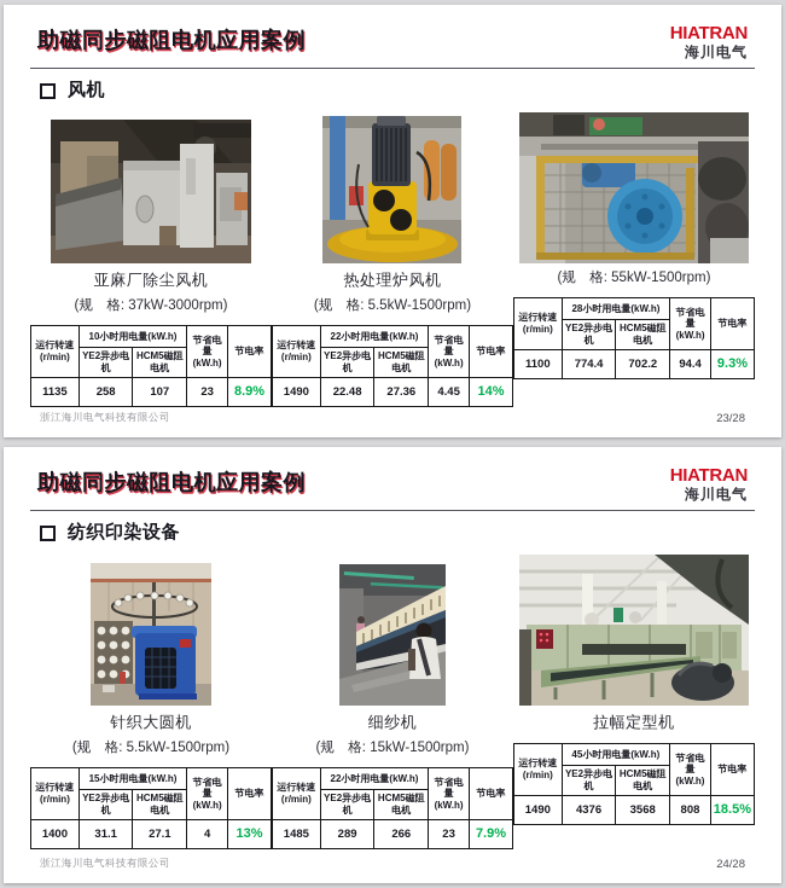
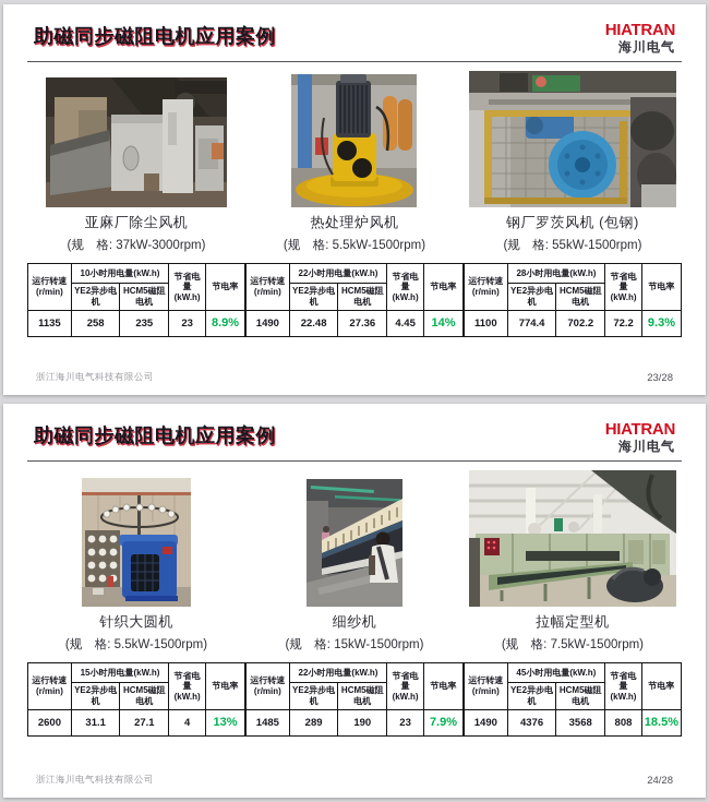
  助磁同步磁阻电机应用案例
  HIATRAN
  海川电气
- 风机
  亚麻厂除尘风机
  (规 格: 37kW-3000rpm)
  运行转速 (r/min)	10小时用电量(kW.h)	节省电量 (kW.h)	节电率
  YE2异步电机	HCM5磁阻电机
- 1135	258	107	23	8.9%
+ 1135	258	235	23	8.9%
  热处理炉风机
  (规 格: 5.5kW-1500rpm)
  运行转速 (r/min)	22小时用电量(kW.h)	节省电量 (kW.h)	节电率
  YE2异步电机	HCM5磁阻电机
  1490	22.48	27.36	4.45	14%
+ 钢厂罗茨风机 (包钢)
  (规 格: 55kW-1500rpm)
  运行转速 (r/min)	28小时用电量(kW.h)	节省电量 (kW.h)	节电率
  YE2异步电机	HCM5磁阻电机
- 1100	774.4	702.2	94.4	9.3%
+ 1100	774.4	702.2	72.2	9.3%
  浙江海川电气科技有限公司
  23/28
  助磁同步磁阻电机应用案例
  HIATRAN
  海川电气
- 纺织印染设备
  针织大圆机
  (规 格: 5.5kW-1500rpm)
  运行转速 (r/min)	15小时用电量(kW.h)	节省电量 (kW.h)	节电率
  YE2异步电机	HCM5磁阻电机
- 1400	31.1	27.1	4	13%
+ 2600	31.1	27.1	4	13%
  细纱机
  (规 格: 15kW-1500rpm)
  运行转速 (r/min)	22小时用电量(kW.h)	节省电量 (kW.h)	节电率
  YE2异步电机	HCM5磁阻电机
- 1485	289	266	23	7.9%
+ 1485	289	190	23	7.9%
  拉幅定型机
+ (规 格: 7.5kW-1500rpm)
  运行转速 (r/min)	45小时用电量(kW.h)	节省电量 (kW.h)	节电率
  YE2异步电机	HCM5磁阻电机
  1490	4376	3568	808	18.5%
  浙江海川电气科技有限公司
  24/28
